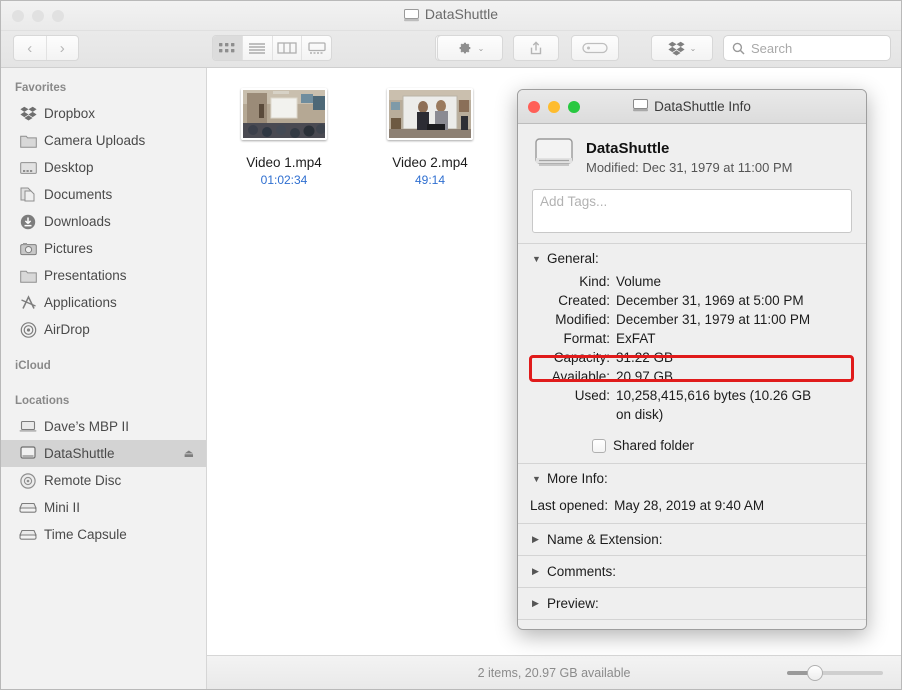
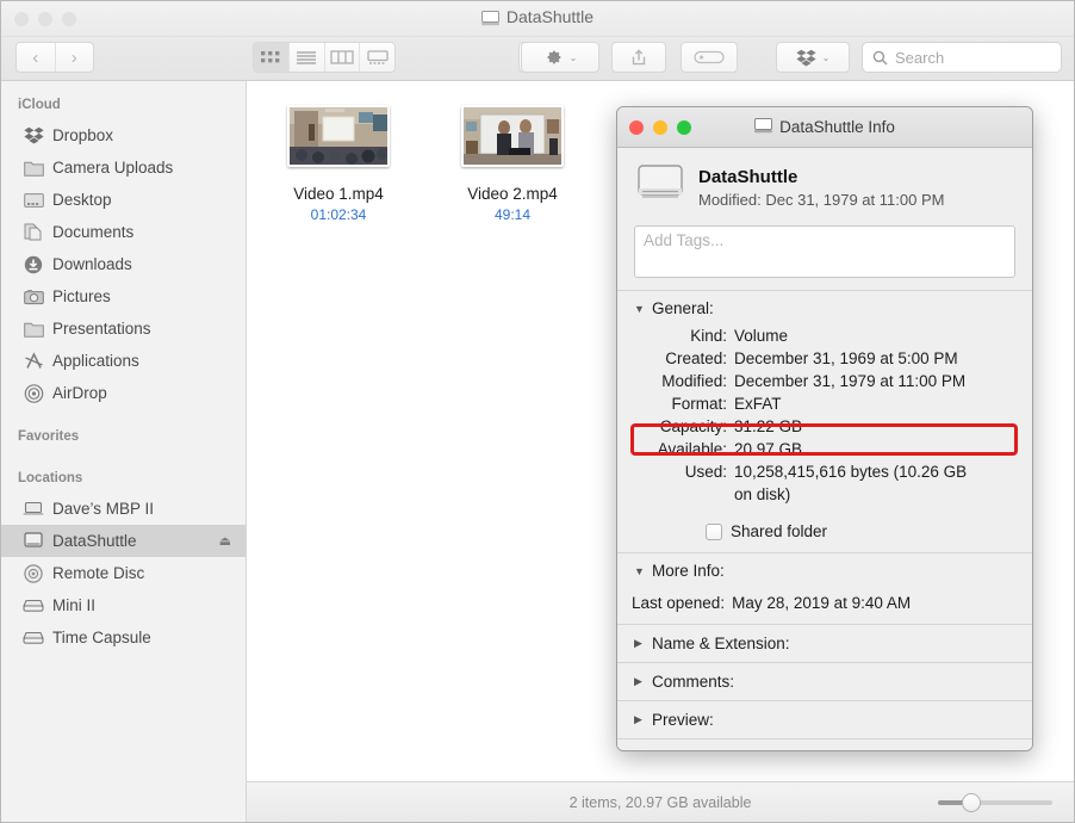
  DataShuttle
  ‹
  ›
  ⌄
  ⌄
  Search
- Favorites
+ iCloud
  Dropbox
  Camera Uploads
  Desktop
  Documents
  Downloads
  Pictures
  Presentations
  Applications
  AirDrop
- iCloud
+ Favorites
  Locations
  Dave’s MBP II
  DataShuttle
  ⏏
  Remote Disc
  Mini II
  Time Capsule
  Video 1.mp4
  01:02:34
  Video 2.mp4
  49:14
  2 items, 20.97 GB available
  DataShuttle Info
  DataShuttle
  Modified: Dec 31, 1979 at 11:00 PM
  Add Tags...
  ▼
  General:
  Kind:
  Volume
  Created:
  December 31, 1969 at 5:00 PM
  Modified:
  December 31, 1979 at 11:00 PM
  Format:
  ExFAT
  Capacity:
  31.22 GB
  Available:
  20.97 GB
  Used:
  10,258,415,616 bytes (10.26 GB
  on disk)
  Shared folder
  ▼
  More Info:
  Last opened:
  May 28, 2019 at 9:40 AM
  ▶
  Name & Extension:
  ▶
  Comments:
  ▶
  Preview:
